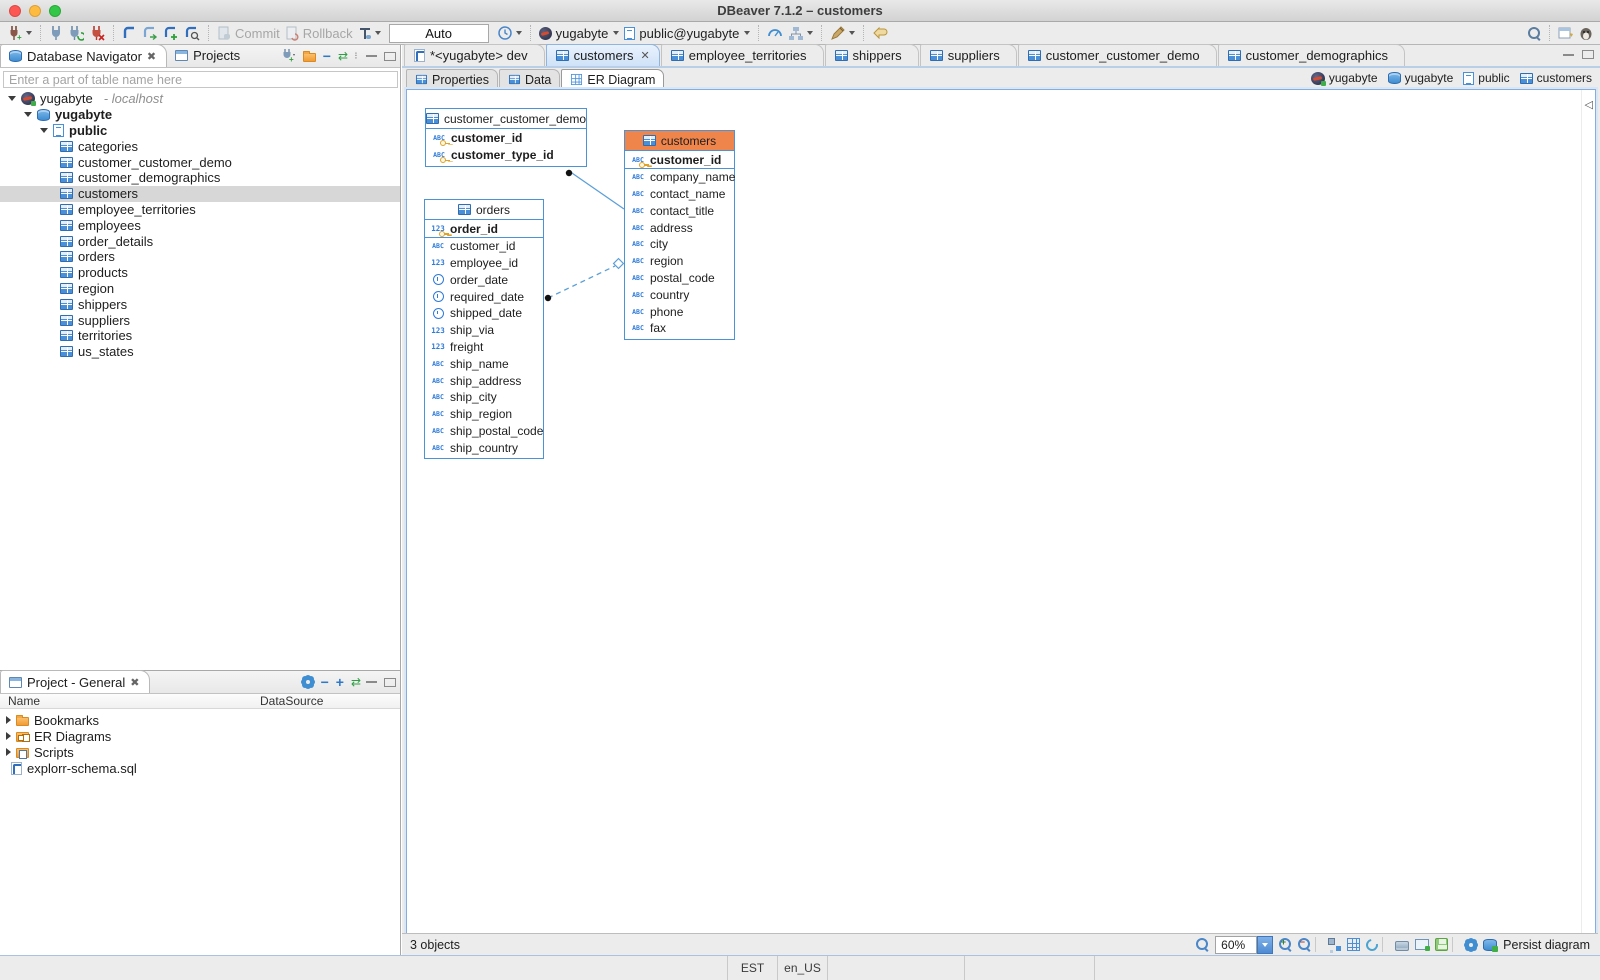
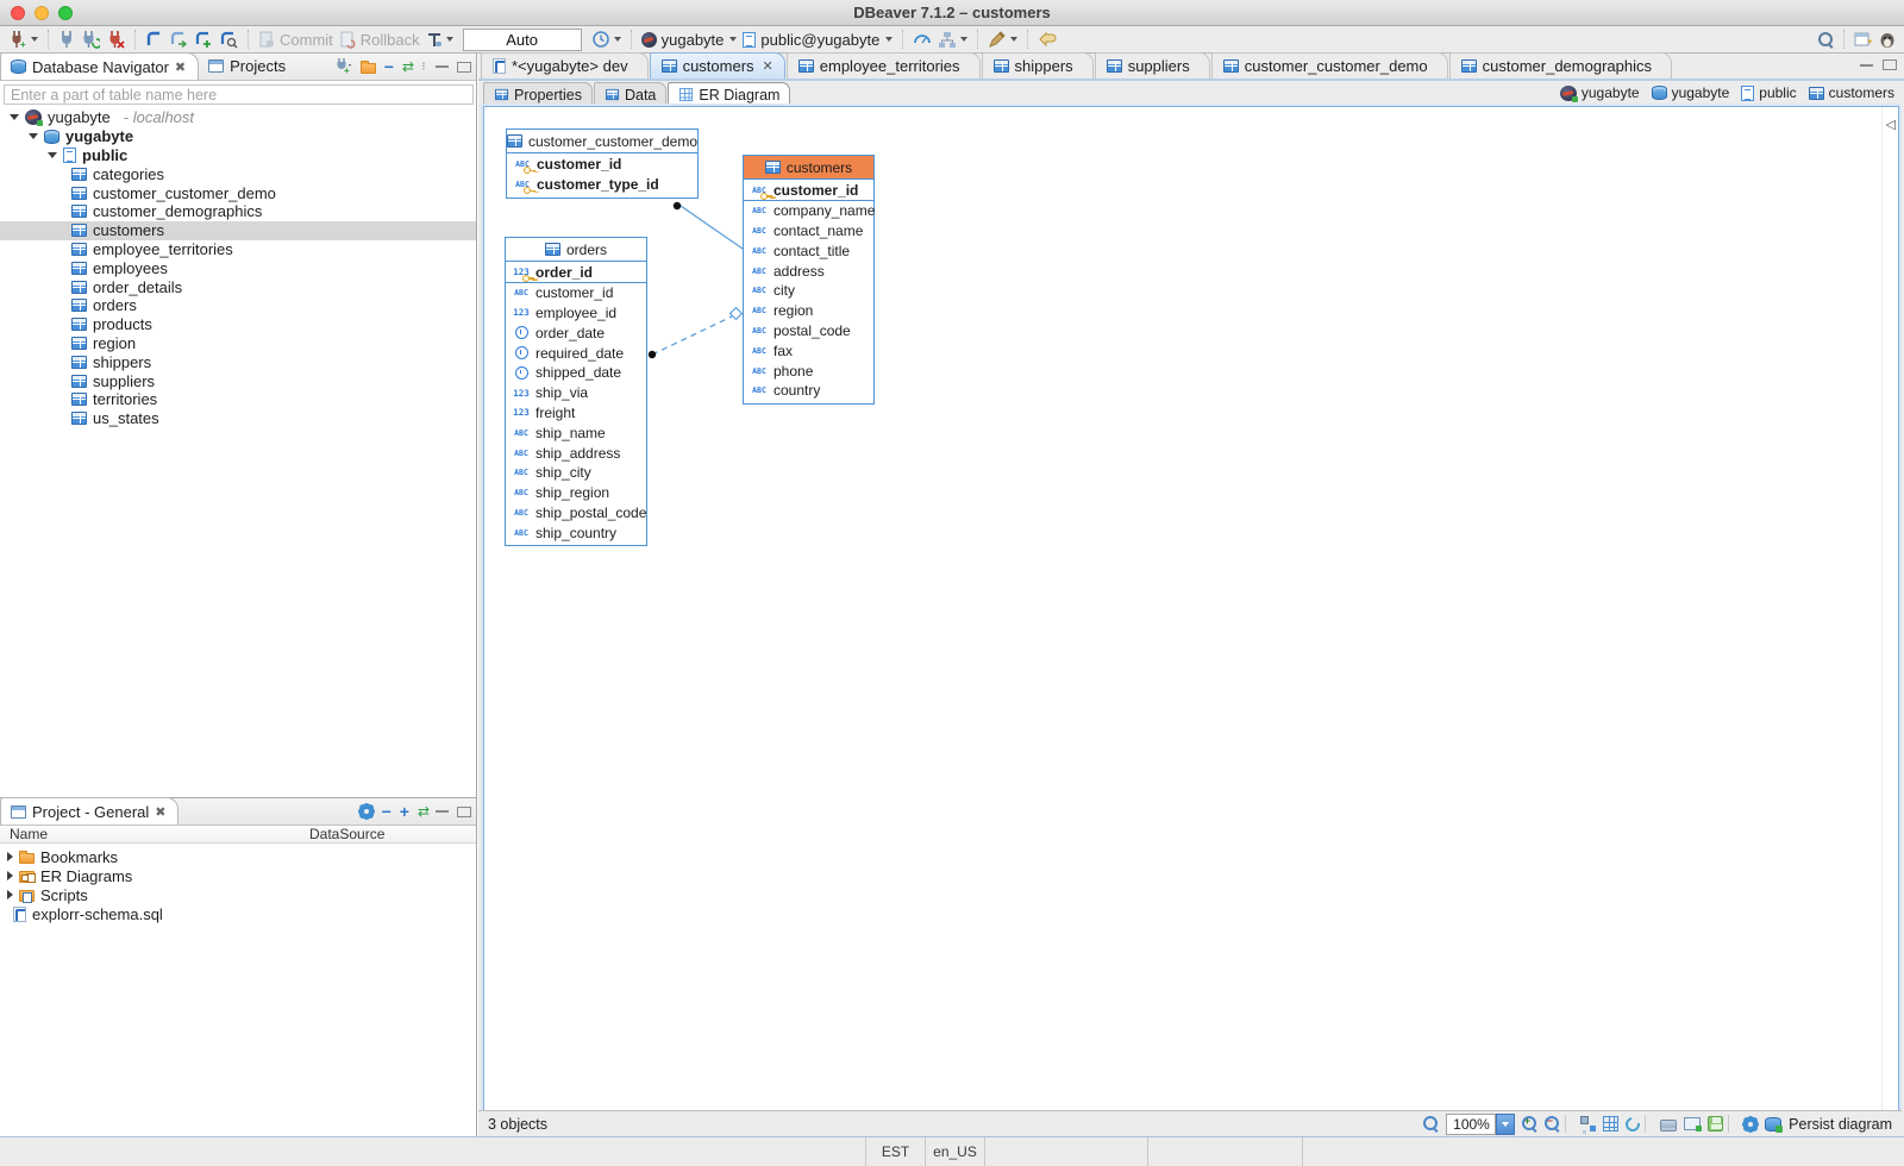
  DBeaver 7.1.2 – customers
  +
  Commit
  Rollback
  Auto
  yugabyte
  public@yugabyte
  Database Navigator
  Projects
  +
  −
  ⇄
  ⁝
  Enter a part of table name here
  yugabyte
  - localhost
  yugabyte
  public
  categories
  customer_customer_demo
  customer_demographics
  customers
  employee_territories
  employees
  order_details
  orders
  products
  region
  shippers
  suppliers
  territories
  us_states
  Project - General
  −
  +
  ⇄
  Name
  DataSource
  Bookmarks
  ER Diagrams
  Scripts
  explorr-schema.sql
  *<yugabyte> dev
  customers
  ✕
  employee_territories
  shippers
  suppliers
  customer_customer_demo
  customer_demographics
  Properties
  Data
  ER Diagram
  yugabyte
  yugabyte
  public
  customers
  ◁
  customer_customer_demo
  customer_id
  customer_type_id
  orders
  order_id
  customer_id
  employee_id
  order_date
  required_date
  shipped_date
  ship_via
  freight
  ship_name
  ship_address
  ship_city
  ship_region
  ship_postal_code
  ship_country
  customers
  customer_id
  company_name
  contact_name
  contact_title
  address
  city
  region
  postal_code
- country
+ fax
  phone
- fax
+ country
  3 objects
- 60%
+ 100%
  +
  −
  Persist diagram
  EST
  en_US
